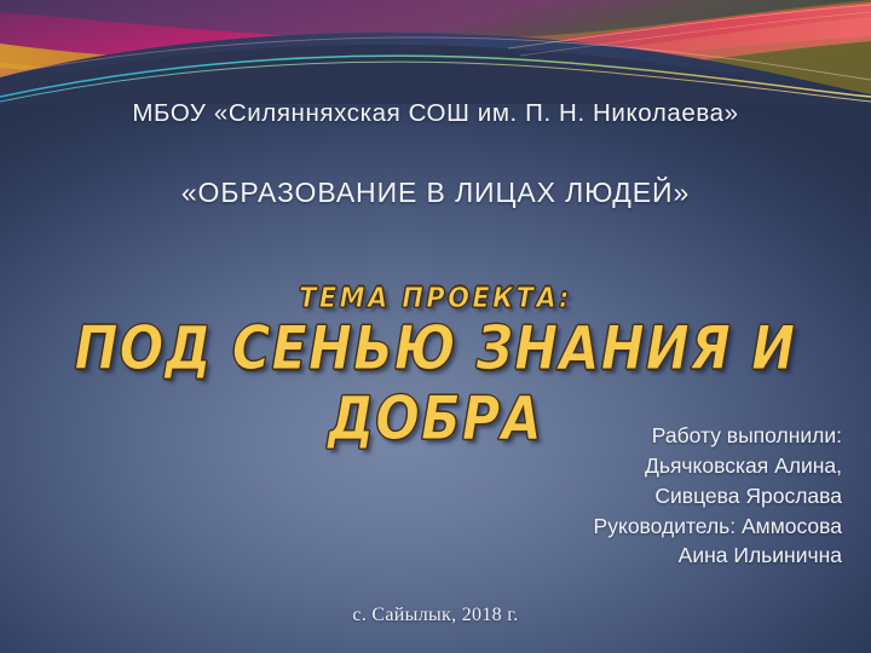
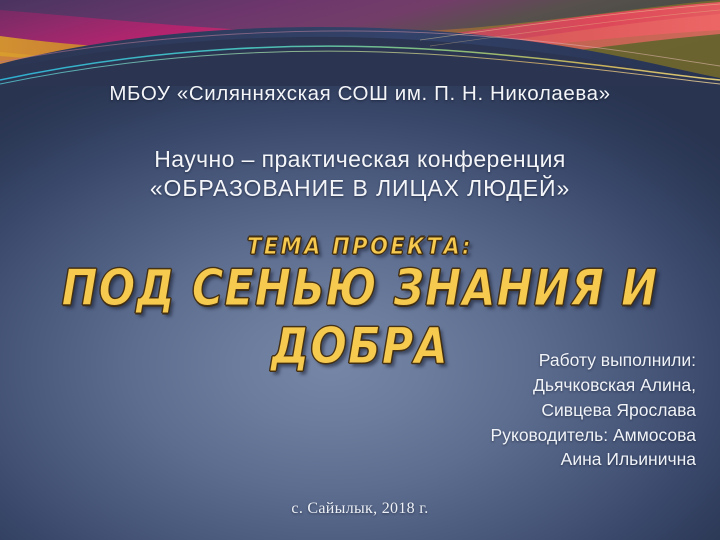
  МБОУ «Силянняхская СОШ им. П. Н. Николаева»
+ Научно – практическая конференция
  «ОБРАЗОВАНИЕ В ЛИЦАХ ЛЮДЕЙ»
  ТЕМА ПРОЕКТА:
  ПОД СЕНЬЮ ЗНАНИЯ И ДОБРА
  Работу выполнили:
  Дьячковская Алина,
  Сивцева Ярослава
  Руководитель: Аммосова
  Аина Ильинична
  с. Сайылык, 2018 г.
